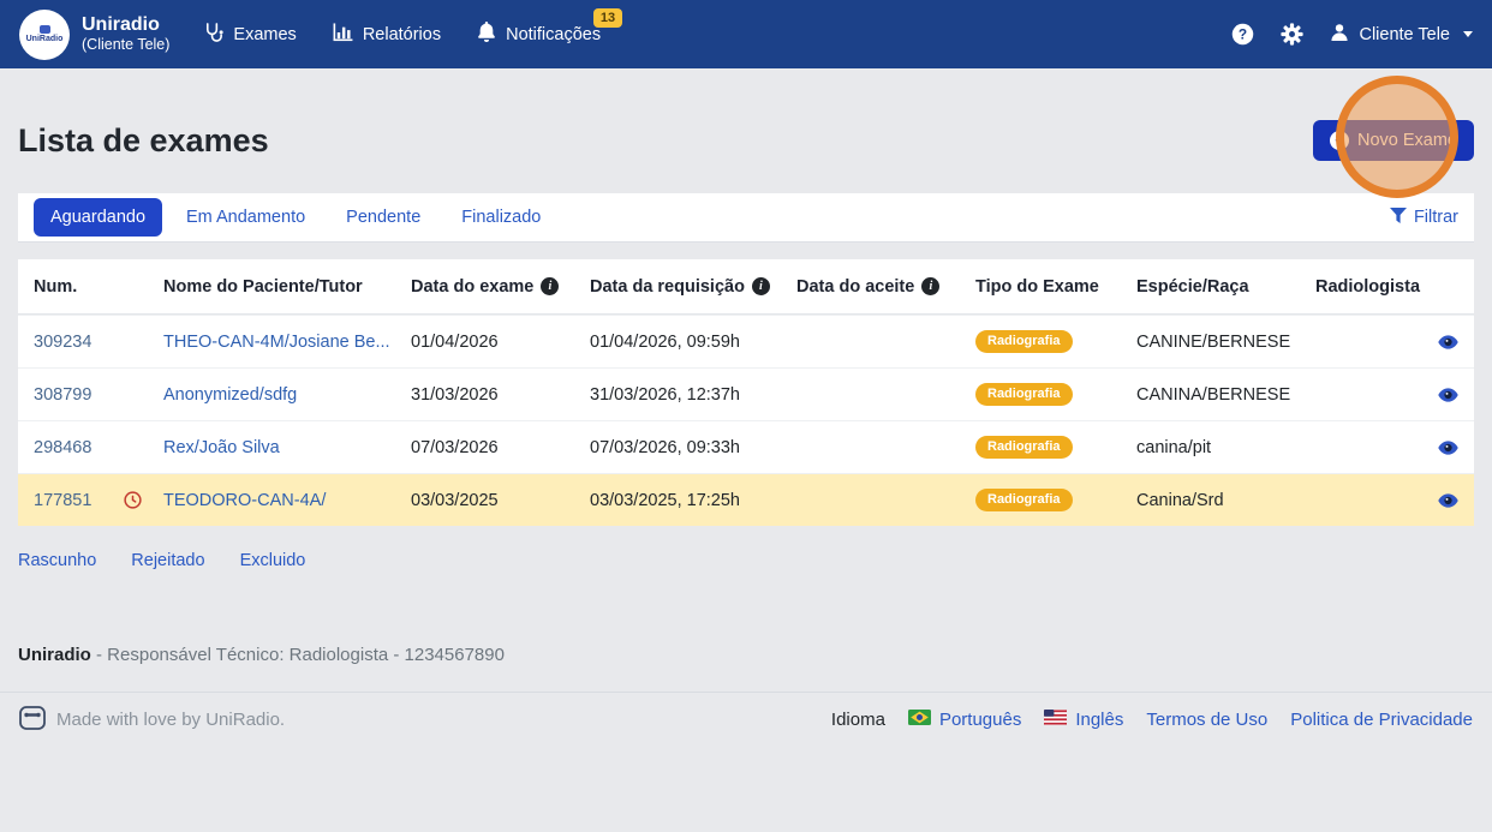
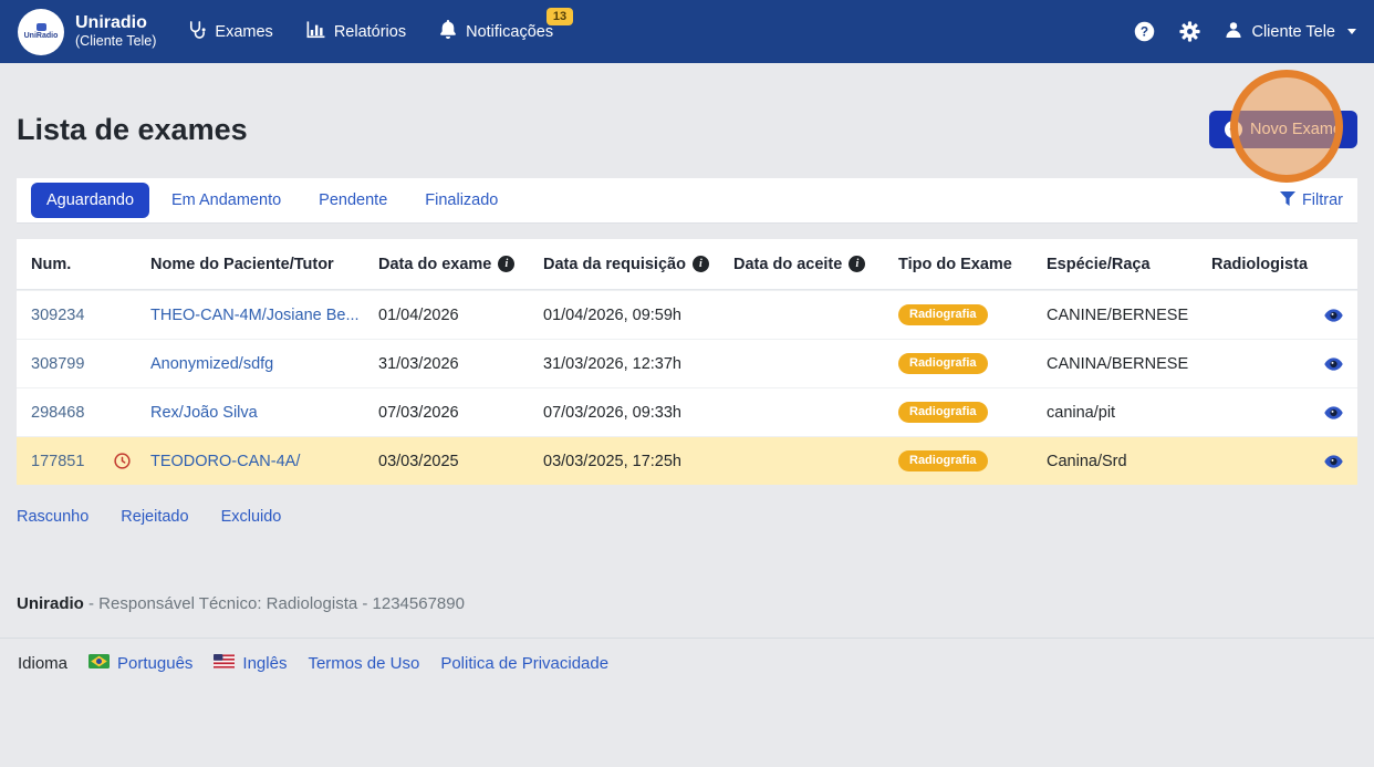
  Uniradio
  (Cliente Tele)
  Exames
  Relatórios
  Notificações
  13
  ?
  Cliente Tele
  Lista de exames
  +
  Novo Exame
  Aguardando
  Em Andamento
  Pendente
  Finalizado
  Filtrar
  Num.
  Nome do Paciente/Tutor
  Data do exame
  i
  Data da requisição
  i
  Data do aceite
  i
  Tipo do Exame
  Espécie/Raça
  Radiologista
  309234
  THEO-CAN-4M/Josiane Be...
  01/04/2026
  01/04/2026, 09:59h
  Radiografia
  CANINE/BERNESE
  308799
  Anonymized/sdfg
  31/03/2026
  31/03/2026, 12:37h
  Radiografia
  CANINA/BERNESE
  298468
  Rex/João Silva
  07/03/2026
  07/03/2026, 09:33h
  Radiografia
  canina/pit
  177851
  TEODORO-CAN-4A/
  03/03/2025
  03/03/2025, 17:25h
  Radiografia
  Canina/Srd
  Rascunho
  Rejeitado
  Excluido
  Uniradio - Responsável Técnico: Radiologista - 1234567890
- Made with love by UniRadio.
  Idioma
  Português
  Inglês
  Termos de Uso
  Politica de Privacidade
